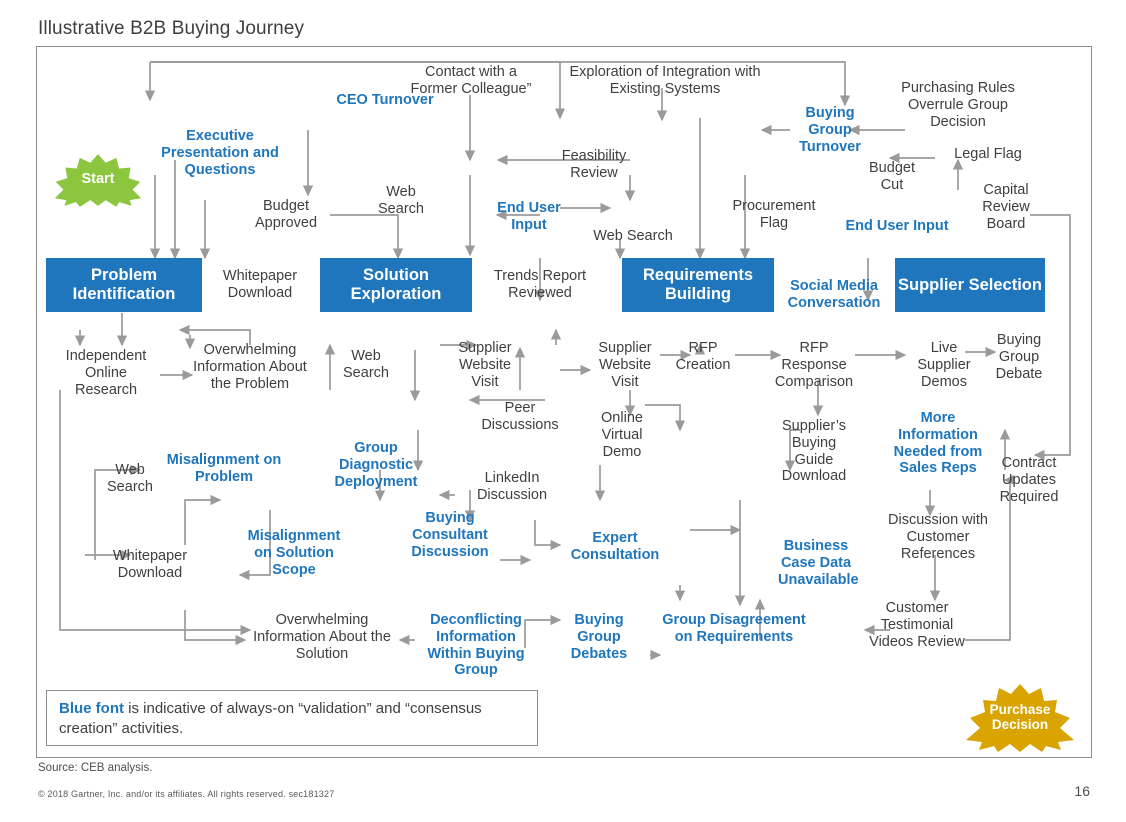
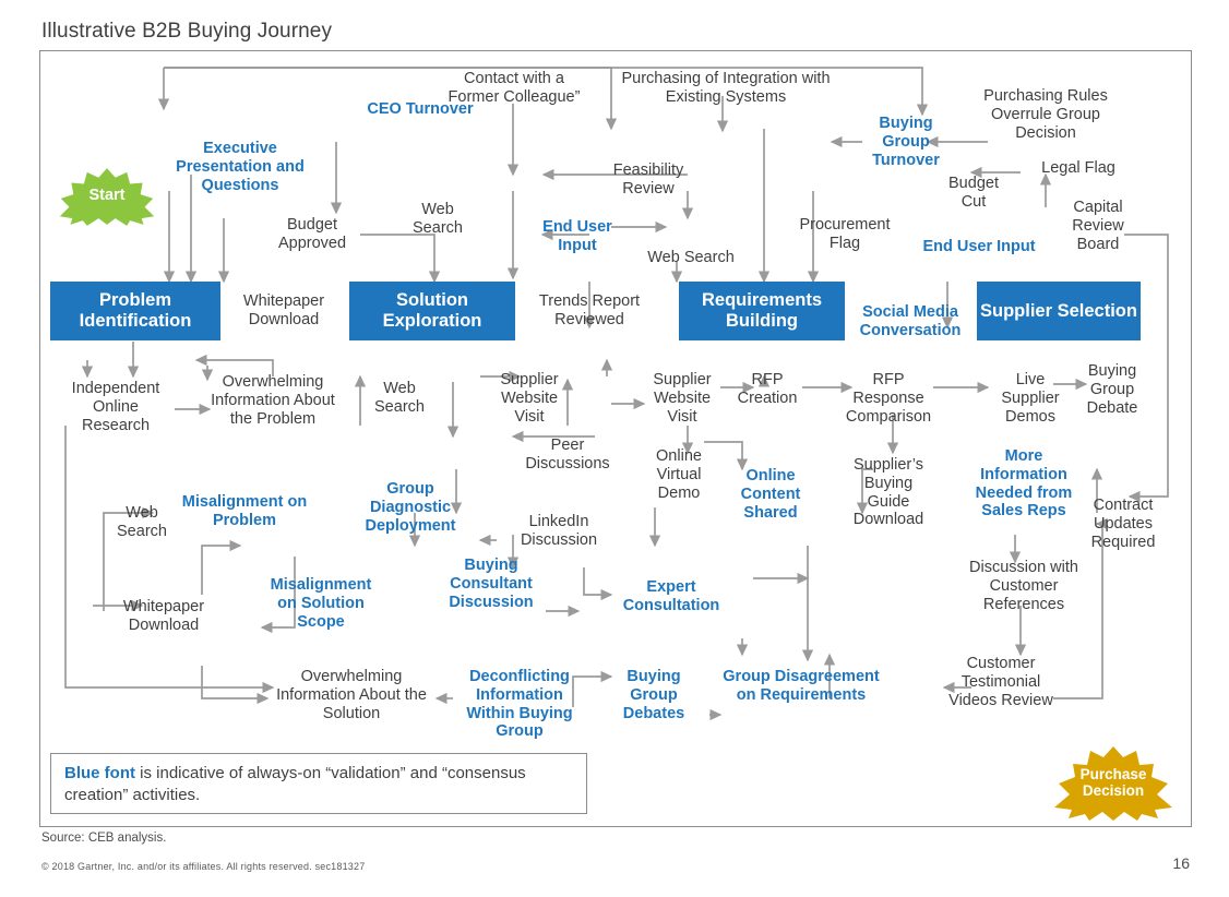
  Illustrative B2B Buying Journey
  Problem Identification
  Solution Exploration
  Requirements Building
  Supplier Selection
  Start
  Purchase Decision
  CEO Turnover
  Executive Presentation and Questions
  Contact with a Former Colleague”
- Exploration of Integration with Existing Systems
+ Purchasing of Integration with Existing Systems
  Buying Group Turnover
  Purchasing Rules Overrule Group Decision
  Legal Flag
  Budget Cut
  Capital Review Board
  Budget Approved
  Web Search
  Feasibility Review
  End User Input
  Web Search
  Procurement Flag
  End User Input
  Whitepaper Download
  Trends Report Reviewed
  Social Media Conversation
  Independent Online Research
  Overwhelming Information About the Problem
  Web Search
  Supplier Website Visit
  Supplier Website Visit
  RFP Creation
  RFP Response Comparison
  Live Supplier Demos
  Buying Group Debate
  Peer Discussions
  Online Virtual Demo
+ Online Content Shared
  Supplier’s Buying Guide Download
  More Information Needed from Sales Reps
  Contract Updates Required
  Web Search
  Misalignment on Problem
  Group Diagnostic Deployment
  LinkedIn Discussion
  Misalignment on Solution Scope
  Buying Consultant Discussion
  Expert Consultation
- Business Case Data Unavailable
  Discussion with Customer References
  Whitepaper Download
  Overwhelming Information About the Solution
  Deconflicting Information Within Buying Group
  Buying Group Debates
  Group Disagreement on Requirements
  Customer Testimonial Videos Review
  Blue font is indicative of always-on “validation” and “consensus creation” activities.
  Source: CEB analysis.
  © 2018 Gartner, Inc. and/or its affiliates. All rights reserved. sec181327
  16
